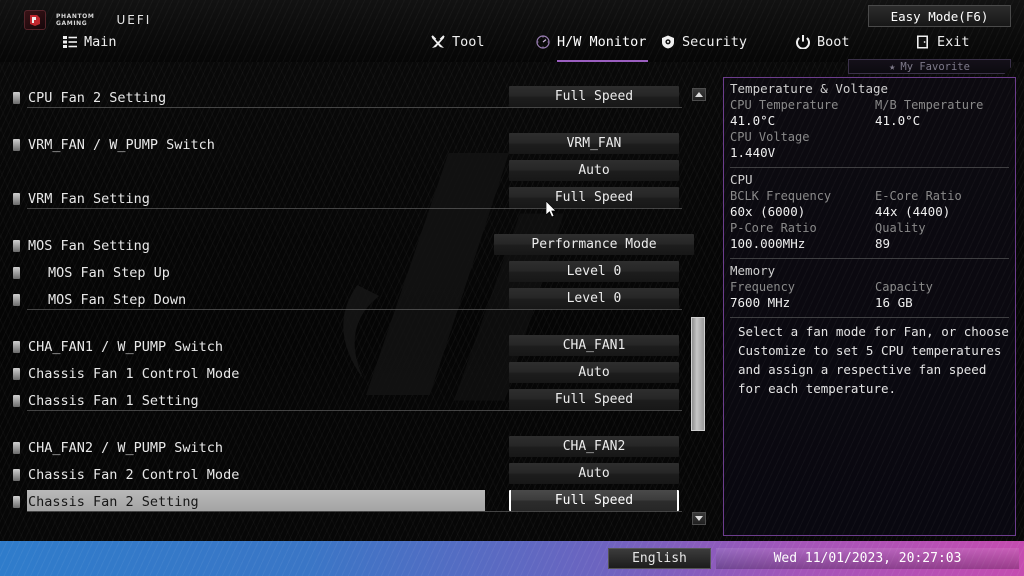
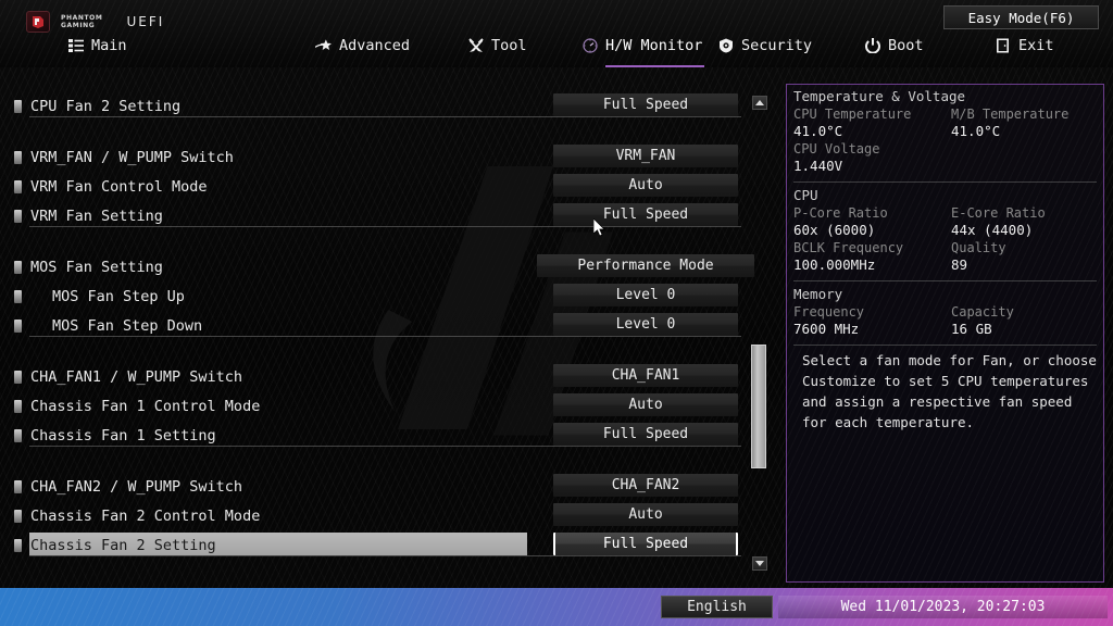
  UEFI
  Main
+ Advanced
  Tool
  H/W Monitor
  Security
  Boot
  Exit
  Easy Mode(F6)
- ★
- My Favorite
  CPU Fan 2 Setting
  Full Speed
  VRM_FAN / W_PUMP Switch
  VRM_FAN
+ VRM Fan Control Mode
  Auto
  VRM Fan Setting
  Full Speed
  MOS Fan Setting
  Performance Mode
  MOS Fan Step Up
  Level 0
  MOS Fan Step Down
  Level 0
  CHA_FAN1 / W_PUMP Switch
  CHA_FAN1
  Chassis Fan 1 Control Mode
  Auto
  Chassis Fan 1 Setting
  Full Speed
  CHA_FAN2 / W_PUMP Switch
  CHA_FAN2
  Chassis Fan 2 Control Mode
  Auto
  Chassis Fan 2 Setting
  Full Speed
  Temperature & Voltage
  CPU Temperature
  M/B Temperature
  41.0°C
  41.0°C
  CPU Voltage
  1.440V
  CPU
- BCLK Frequency
+ P-Core Ratio
  E-Core Ratio
  60x (6000)
  44x (4400)
- P-Core Ratio
+ BCLK Frequency
  Quality
  100.000MHz
  89
  Memory
  Frequency
  Capacity
  7600 MHz
  16 GB
  Select a fan mode for Fan, or choose Customize to set 5 CPU temperatures and assign a respective fan speed for each temperature.
  English
  Wed 11/01/2023, 20:27:03
